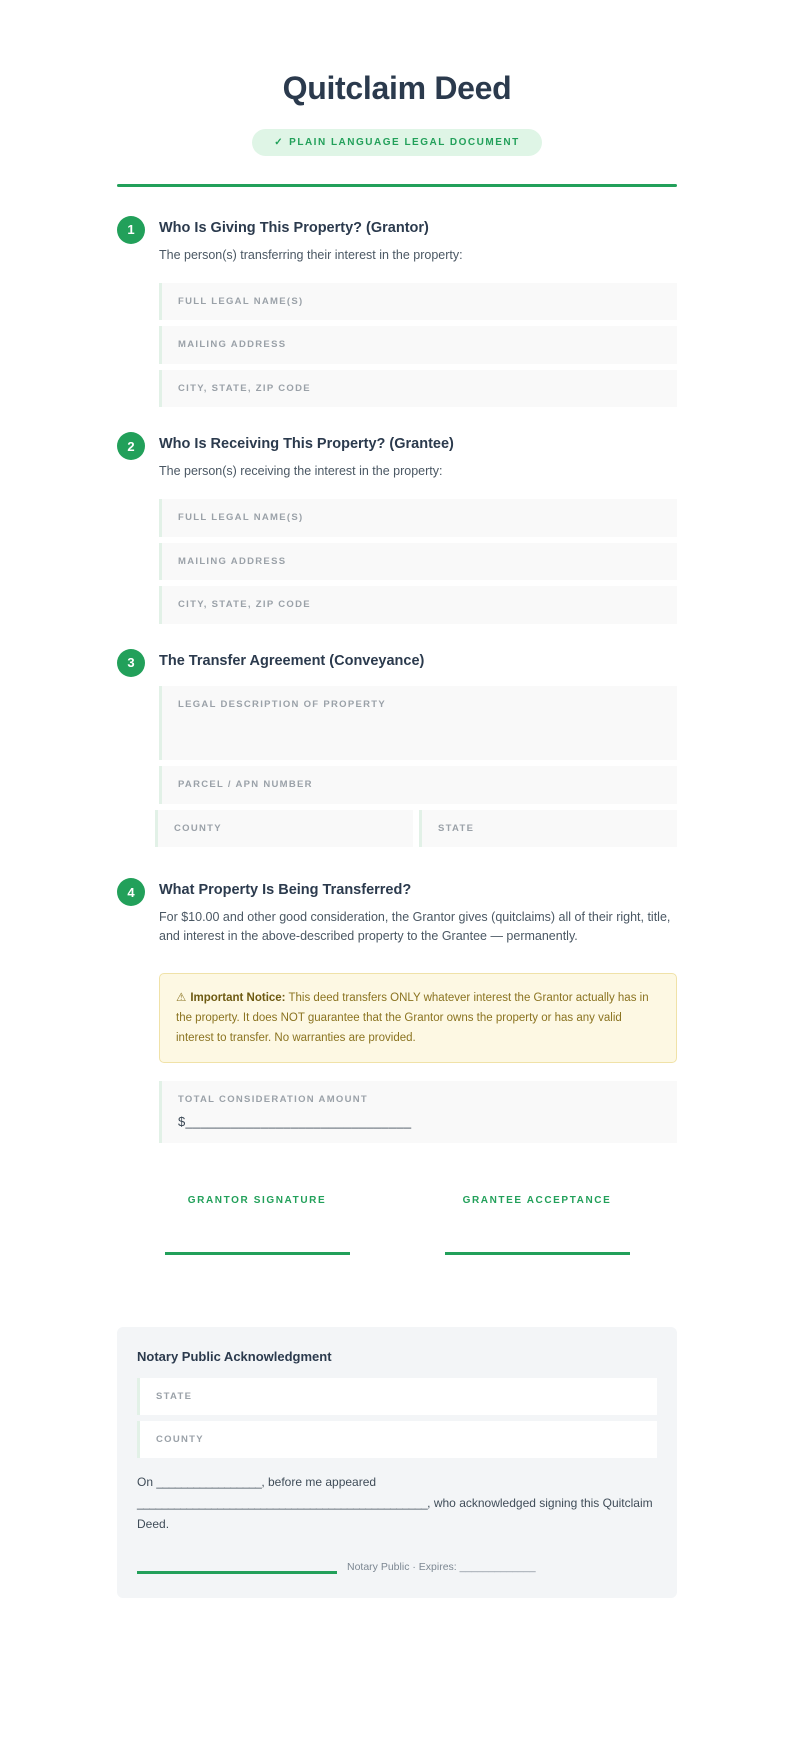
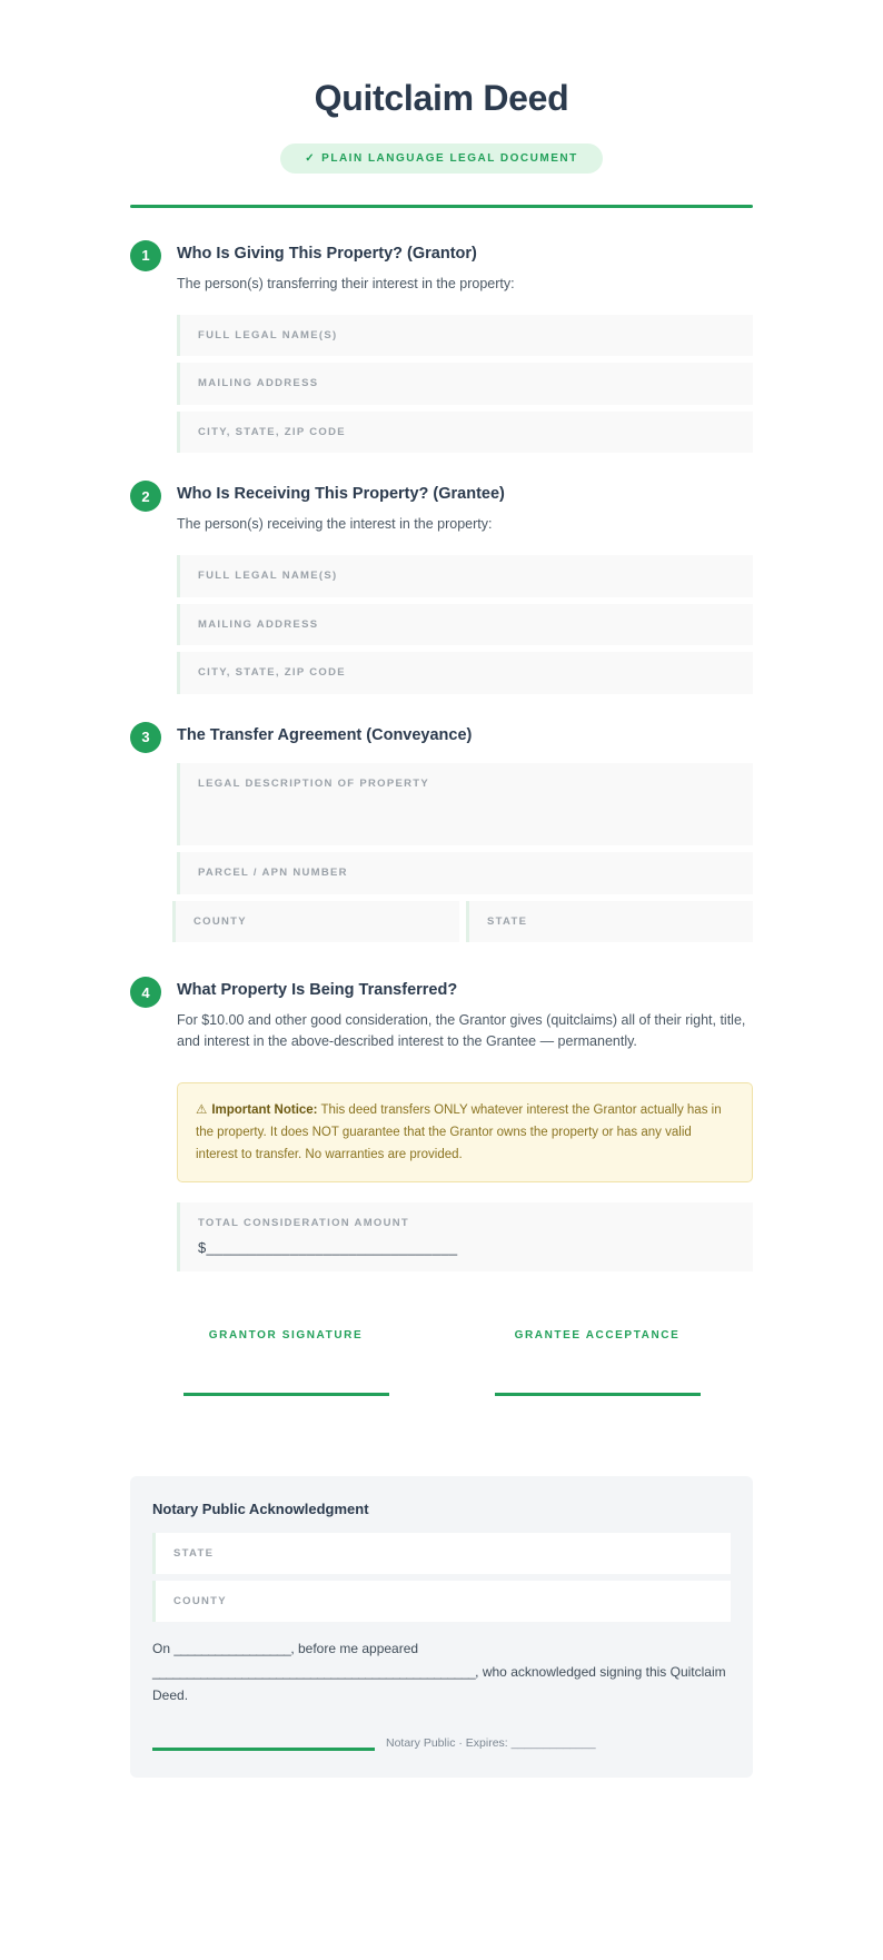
  Quitclaim Deed
  ✓ PLAIN LANGUAGE LEGAL DOCUMENT
  1
  Who Is Giving This Property? (Grantor)
  The person(s) transferring their interest in the property:
  FULL LEGAL NAME(S)
  MAILING ADDRESS
  CITY, STATE, ZIP CODE
  2
  Who Is Receiving This Property? (Grantee)
  The person(s) receiving the interest in the property:
  FULL LEGAL NAME(S)
  MAILING ADDRESS
  CITY, STATE, ZIP CODE
  3
  The Transfer Agreement (Conveyance)
  LEGAL DESCRIPTION OF PROPERTY
  PARCEL / APN NUMBER
  COUNTY
  STATE
  4
  What Property Is Being Transferred?
- For $10.00 and other good consideration, the Grantor gives (quitclaims) all of their right, title, and interest in the above-described property to the Grantee — permanently.
+ For $10.00 and other good consideration, the Grantor gives (quitclaims) all of their right, title, and interest in the above-described interest to the Grantee — permanently.
  ⚠ Important Notice: This deed transfers ONLY whatever interest the Grantor actually has in the property. It does NOT guarantee that the Grantor owns the property or has any valid interest to transfer. No warranties are provided.
  TOTAL CONSIDERATION AMOUNT
  $______________________________
  GRANTOR SIGNATURE
  GRANTEE ACCEPTANCE
  Notary Public Acknowledgment
  STATE
  COUNTY
  On _________________, before me appeared _______________________________________________, who acknowledged signing this Quitclaim Deed.
  Notary Public · Expires: _____________
